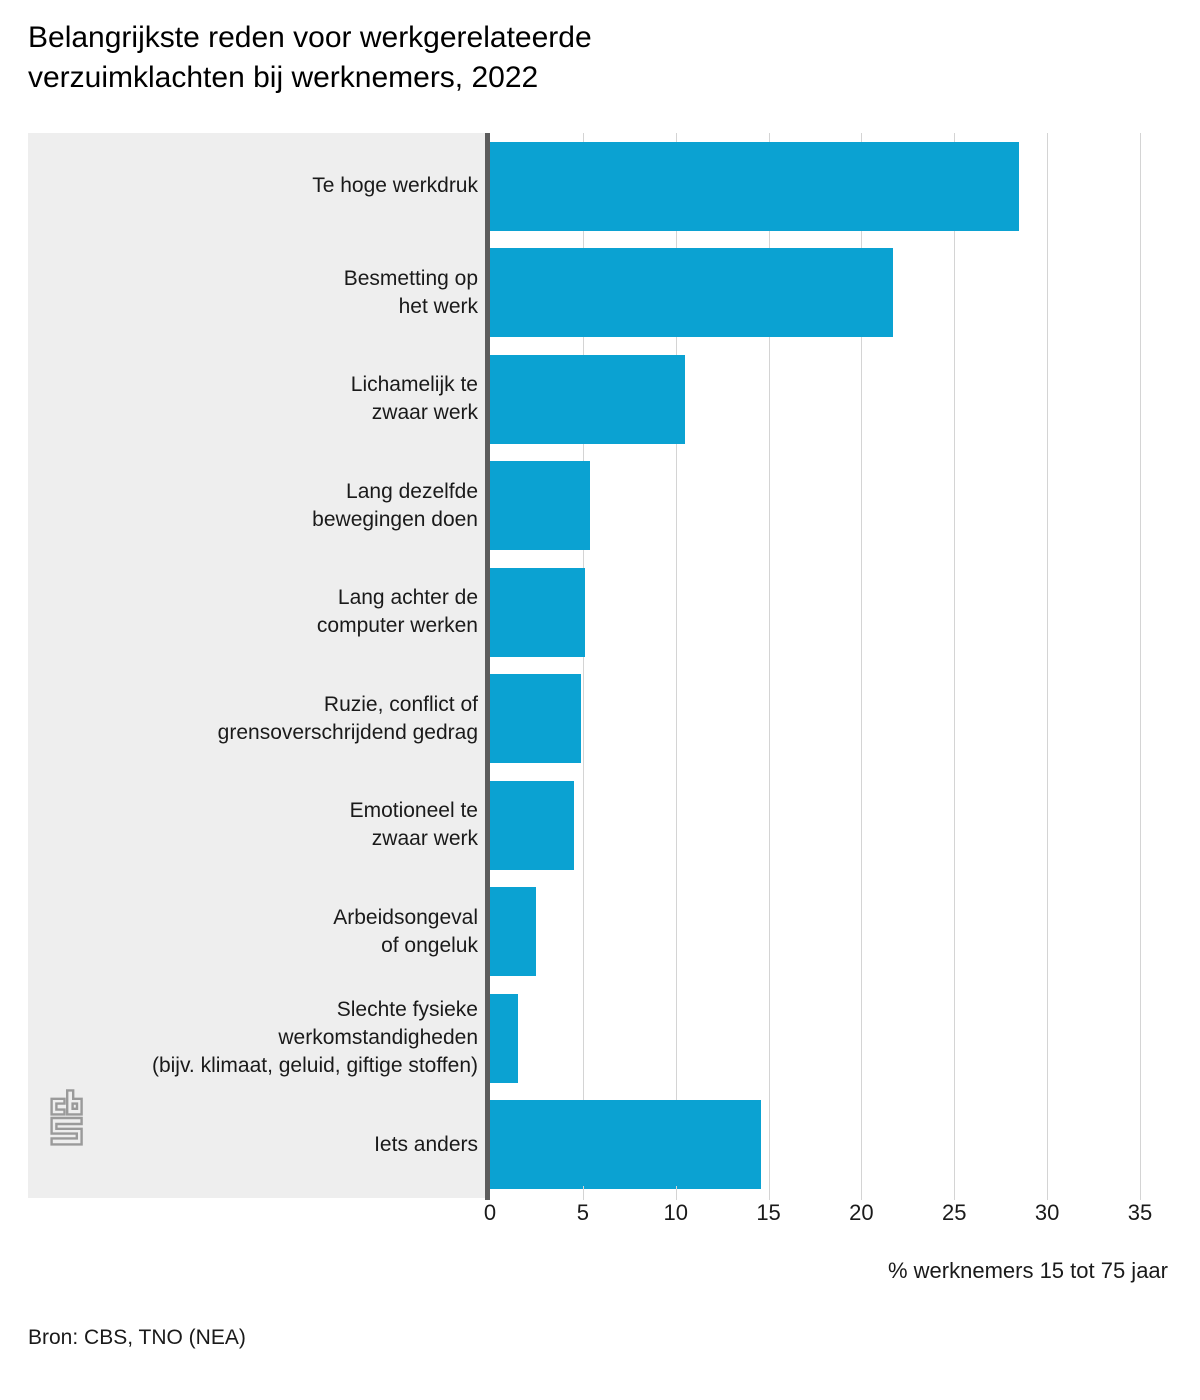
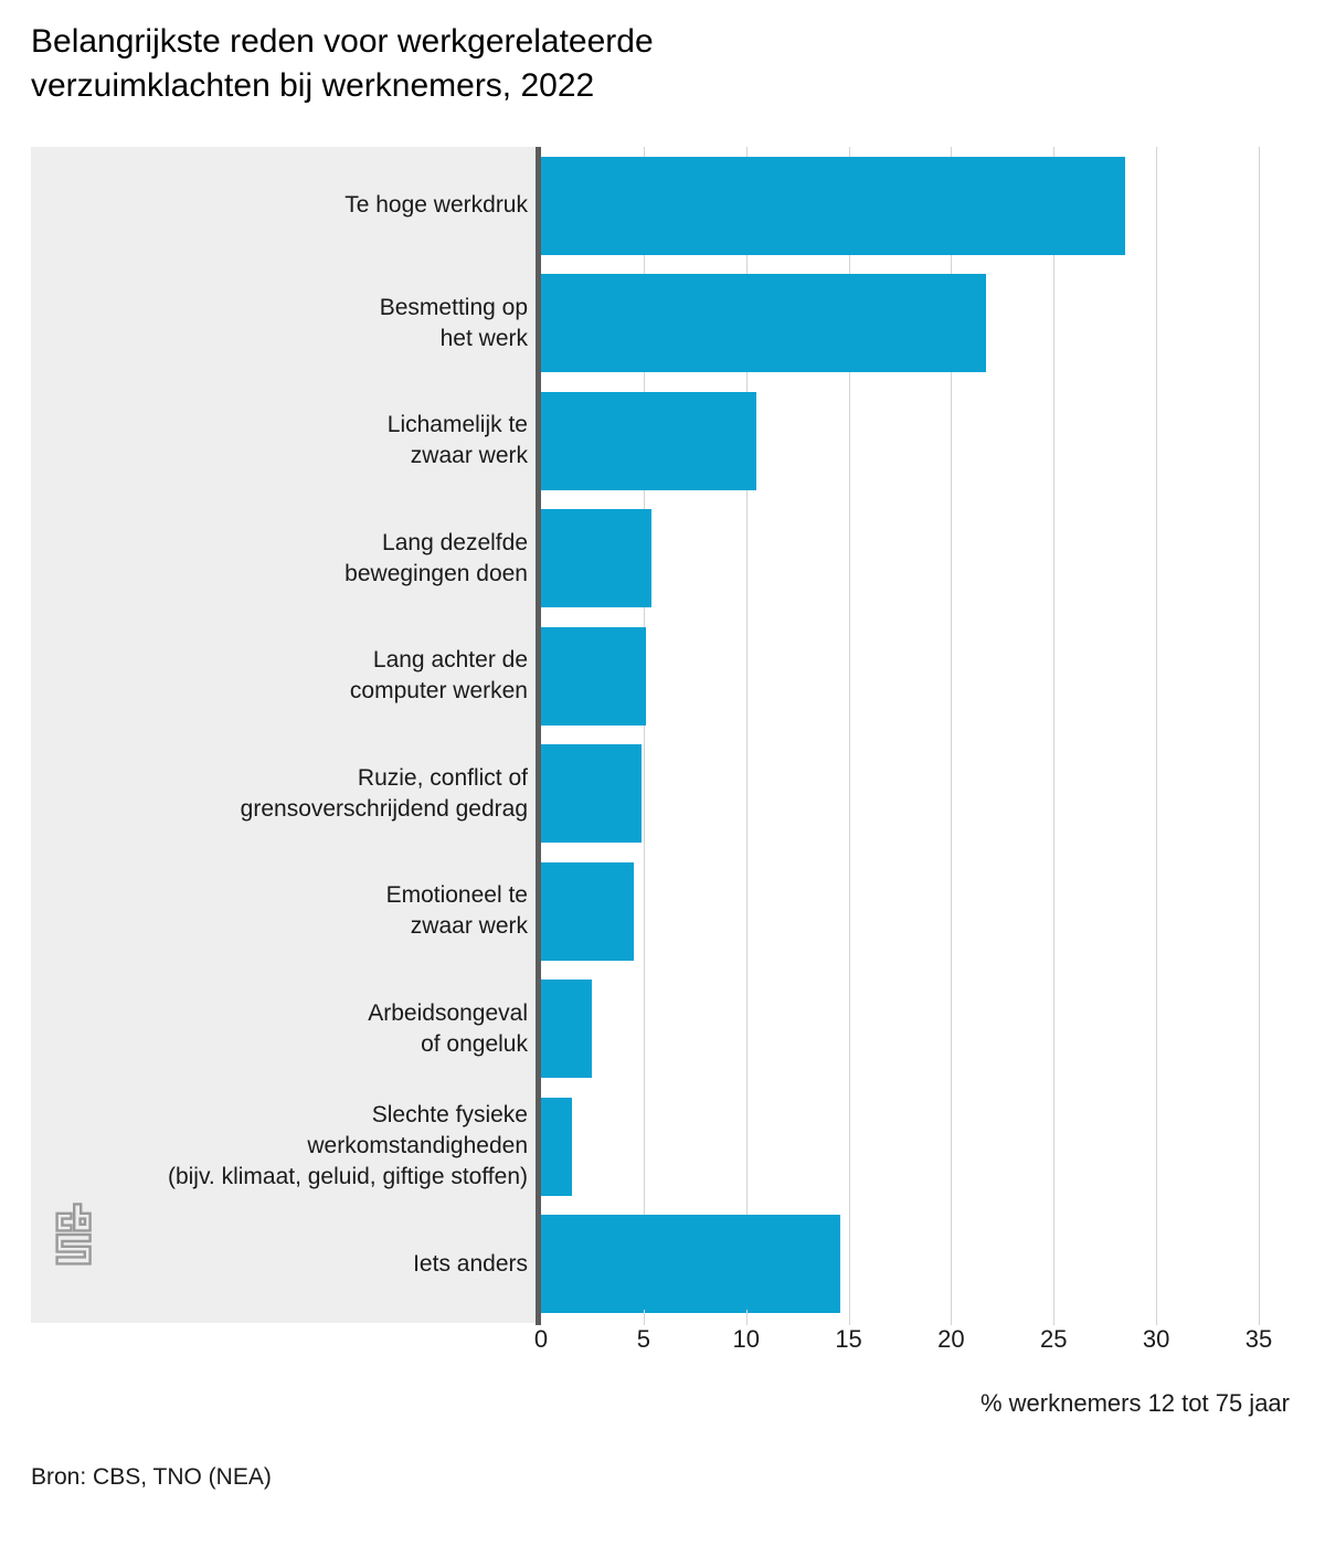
  Belangrijkste reden voor werkgerelateerde
  verzuimklachten bij werknemers, 2022
  Te hoge werkdruk
  Besmetting op
  het werk
  Lichamelijk te
  zwaar werk
  Lang dezelfde
  bewegingen doen
  Lang achter de
  computer werken
  Ruzie, conflict of
  grensoverschrijdend gedrag
  Emotioneel te
  zwaar werk
  Arbeidsongeval
  of ongeluk
  Slechte fysieke
  werkomstandigheden
  (bijv. klimaat, geluid, giftige stoffen)
  Iets anders
  0
  5
  10
  15
  20
  25
  30
  35
- % werknemers 15 tot 75 jaar
+ % werknemers 12 tot 75 jaar
  Bron: CBS, TNO (NEA)
